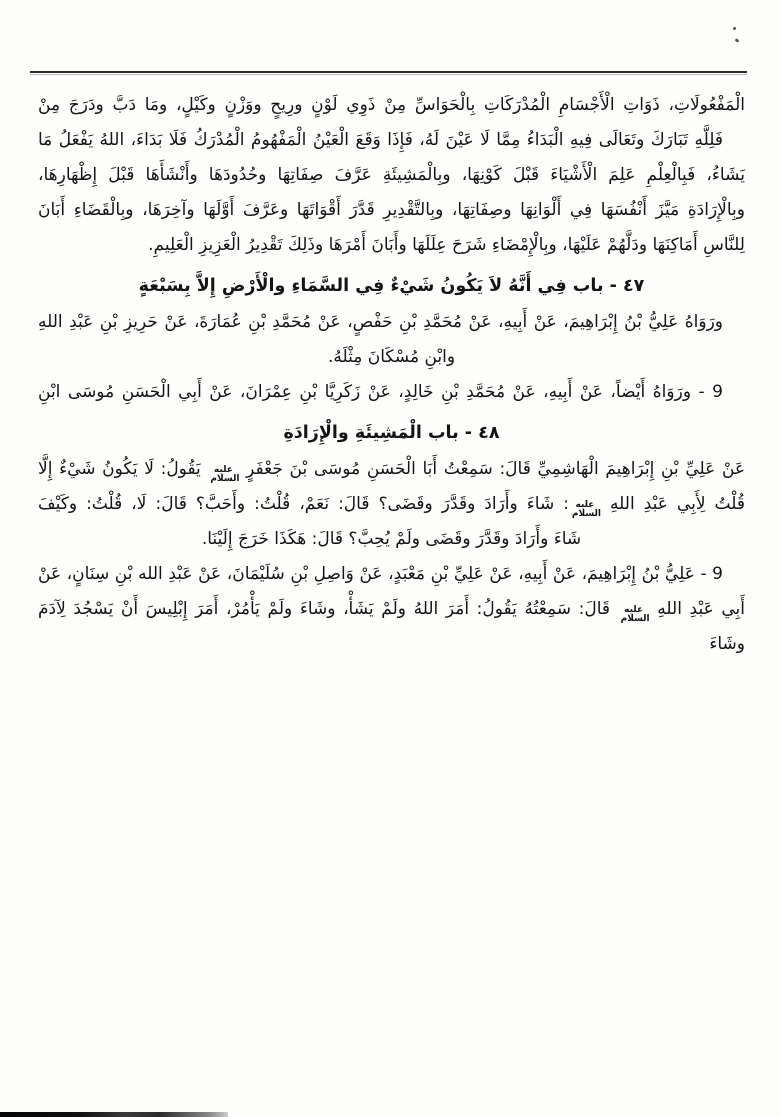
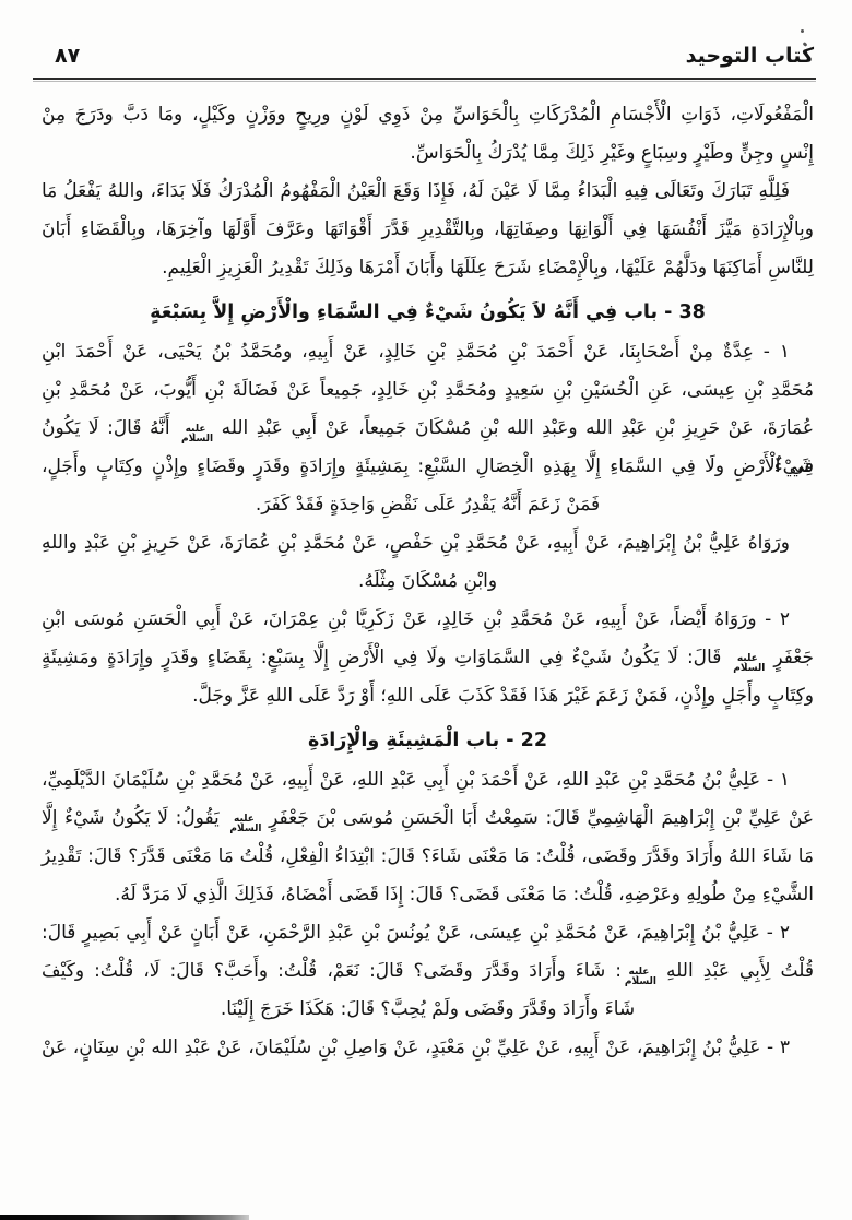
+ كتاب التوحيد
+ ٨٧
  الْمَفْعُولَاتِ، ذَوَاتِ الْأَجْسَامِ الْمُدْرَكَاتِ بِالْحَوَاسِّ مِنْ ذَوِي لَوْنٍ ورِيحٍ ووَزْنٍ وكَيْلٍ، ومَا دَبَّ ودَرَجَ مِنْ
+ إِنْسٍ وجِنٍّ وطَيْرٍ وسِبَاعٍ وغَيْرِ ذَلِكَ مِمَّا يُدْرَكُ بِالْحَوَاسِّ.
- فَلِلَّهِ تَبَارَكَ وتَعَالَى فِيهِ الْبَدَاءُ مِمَّا لَا عَيْنَ لَهُ، فَإِذَا وَقَعَ الْعَيْنُ الْمَفْهُومُ الْمُدْرَكُ فَلَا بَدَاءَ، اللهُ يَفْعَلُ مَا
+ فَلِلَّهِ تَبَارَكَ وتَعَالَى فِيهِ الْبَدَاءُ مِمَّا لَا عَيْنَ لَهُ، فَإِذَا وَقَعَ الْعَيْنُ الْمَفْهُومُ الْمُدْرَكُ فَلَا بَدَاءَ، واللهُ يَفْعَلُ مَا
- يَشَاءُ، فَبِالْعِلْمِ عَلِمَ الْأَشْيَاءَ قَبْلَ كَوْنِهَا، وبِالْمَشِيئَةِ عَرَّفَ صِفَاتِهَا وحُدُودَهَا وأَنْشَأَهَا قَبْلَ إِظْهَارِهَا،
  وبِالْإِرَادَةِ مَيَّزَ أَنْفُسَهَا فِي أَلْوَانِهَا وصِفَاتِهَا، وبِالتَّقْدِيرِ قَدَّرَ أَقْوَاتَهَا وعَرَّفَ أَوَّلَهَا وآخِرَهَا، وبِالْقَضَاءِ أَبَانَ
  لِلنَّاسِ أَمَاكِنَهَا ودَلَّهُمْ عَلَيْهَا، وبِالْإِمْضَاءِ شَرَحَ عِلَلَهَا وأَبَانَ أَمْرَهَا وذَلِكَ تَقْدِيرُ الْعَزِيزِ الْعَلِيمِ.
- ٤٧ - باب فِي أَنَّهُ لاَ يَكُونُ شَيْءٌ فِي السَّمَاءِ والْأَرْضِ إِلاَّ بِسَبْعَةٍ
+ 38 - باب فِي أَنَّهُ لاَ يَكُونُ شَيْءٌ فِي السَّمَاءِ والْأَرْضِ إِلاَّ بِسَبْعَةٍ
+ ١ - عِدَّةٌ مِنْ أَصْحَابِنَا، عَنْ أَحْمَدَ بْنِ مُحَمَّدِ بْنِ خَالِدٍ، عَنْ أَبِيهِ، ومُحَمَّدُ بْنُ يَحْيَى، عَنْ أَحْمَدَ ابْنِ
+ مُحَمَّدِ بْنِ عِيسَى، عَنِ الْحُسَيْنِ بْنِ سَعِيدٍ ومُحَمَّدِ بْنِ خَالِدٍ، جَمِيعاً عَنْ فَضَالَةَ بْنِ أَيُّوبَ، عَنْ مُحَمَّدِ بْنِ
+ عُمَارَةَ، عَنْ حَرِيزِ بْنِ عَبْدِ الله وعَبْدِ الله بْنِ مُسْكَانَ جَمِيعاً، عَنْ أَبِي عَبْدِ الله عليه السلام أَنَّهُ قَالَ: لَا يَكُونُ شَيْءٌ
+ فِي الْأَرْضِ ولَا فِي السَّمَاءِ إِلَّا بِهَذِهِ الْخِصَالِ السَّبْعِ: بِمَشِيئَةٍ وإِرَادَةٍ وقَدَرٍ وقَضَاءٍ وإِذْنٍ وكِتَابٍ وأَجَلٍ،
+ فَمَنْ زَعَمَ أَنَّهُ يَقْدِرُ عَلَى نَقْضِ وَاحِدَةٍ فَقَدْ كَفَرَ.
- ورَوَاهُ عَلِيُّ بْنُ إِبْرَاهِيمَ، عَنْ أَبِيهِ، عَنْ مُحَمَّدِ بْنِ حَفْصٍ، عَنْ مُحَمَّدِ بْنِ عُمَارَةَ، عَنْ حَرِيزِ بْنِ عَبْدِ اللهِ
+ ورَوَاهُ عَلِيُّ بْنُ إِبْرَاهِيمَ، عَنْ أَبِيهِ، عَنْ مُحَمَّدِ بْنِ حَفْصٍ، عَنْ مُحَمَّدِ بْنِ عُمَارَةَ، عَنْ حَرِيزِ بْنِ عَبْدِ واللهِ
  وابْنِ مُسْكَانَ مِثْلَهُ.
- 9 - ورَوَاهُ أَيْضاً، عَنْ أَبِيهِ، عَنْ مُحَمَّدِ بْنِ خَالِدٍ، عَنْ زَكَرِيَّا بْنِ عِمْرَانَ، عَنْ أَبِي الْحَسَنِ مُوسَى ابْنِ
+ ٢ - ورَوَاهُ أَيْضاً، عَنْ أَبِيهِ، عَنْ مُحَمَّدِ بْنِ خَالِدٍ، عَنْ زَكَرِيَّا بْنِ عِمْرَانَ، عَنْ أَبِي الْحَسَنِ مُوسَى ابْنِ
+ جَعْفَرٍ عليه السلام قَالَ: لَا يَكُونُ شَيْءٌ فِي السَّمَاوَاتِ ولَا فِي الْأَرْضِ إِلَّا بِسَبْعٍ: بِقَضَاءٍ وقَدَرٍ وإِرَادَةٍ ومَشِيئَةٍ
+ وكِتَابٍ وأَجَلٍ وإِذْنٍ، فَمَنْ زَعَمَ غَيْرَ هَذَا فَقَدْ كَذَبَ عَلَى اللهِ؛ أَوْ رَدَّ عَلَى اللهِ عَزَّ وجَلَّ.
- ٤٨ - باب الْمَشِيئَةِ والْإِرَادَةِ
+ 22 - باب الْمَشِيئَةِ والْإِرَادَةِ
+ ١ - عَلِيُّ بْنُ مُحَمَّدِ بْنِ عَبْدِ اللهِ، عَنْ أَحْمَدَ بْنِ أَبِي عَبْدِ اللهِ، عَنْ أَبِيهِ، عَنْ مُحَمَّدِ بْنِ سُلَيْمَانَ الدَّيْلَمِيِّ،
  عَنْ عَلِيِّ بْنِ إِبْرَاهِيمَ الْهَاشِمِيِّ قَالَ: سَمِعْتُ أَبَا الْحَسَنِ مُوسَى بْنَ جَعْفَرٍ عليه السلام يَقُولُ: لَا يَكُونُ شَيْءٌ إِلَّا
+ مَا شَاءَ اللهُ وأَرَادَ وقَدَّرَ وقَضَى، قُلْتُ: مَا مَعْنَى شَاءَ؟ قَالَ: ابْتِدَاءُ الْفِعْلِ، قُلْتُ مَا مَعْنَى قَدَّرَ؟ قَالَ: تَقْدِيرُ
+ الشَّيْءِ مِنْ طُولِهِ وعَرْضِهِ، قُلْتُ: مَا مَعْنَى قَضَى؟ قَالَ: إِذَا قَضَى أَمْضَاهُ، فَذَلِكَ الَّذِي لَا مَرَدَّ لَهُ.
+ ٢ - عَلِيُّ بْنُ إِبْرَاهِيمَ، عَنْ مُحَمَّدِ بْنِ عِيسَى، عَنْ يُونُسَ بْنِ عَبْدِ الرَّحْمَنِ، عَنْ أَبَانٍ عَنْ أَبِي بَصِيرٍ قَالَ:
  قُلْتُ لِأَبِي عَبْدِ اللهِ عليه السلام: شَاءَ وأَرَادَ وقَدَّرَ وقَضَى؟ قَالَ: نَعَمْ، قُلْتُ: وأَحَبَّ؟ قَالَ: لَا، قُلْتُ: وكَيْفَ
  شَاءَ وأَرَادَ وقَدَّرَ وقَضَى ولَمْ يُحِبَّ؟ قَالَ: هَكَذَا خَرَجَ إِلَيْنَا.
- 9 - عَلِيُّ بْنُ إِبْرَاهِيمَ، عَنْ أَبِيهِ، عَنْ عَلِيِّ بْنِ مَعْبَدٍ، عَنْ وَاصِلِ بْنِ سُلَيْمَانَ، عَنْ عَبْدِ الله بْنِ سِنَانٍ، عَنْ
+ ٣ - عَلِيُّ بْنُ إِبْرَاهِيمَ، عَنْ أَبِيهِ، عَنْ عَلِيِّ بْنِ مَعْبَدٍ، عَنْ وَاصِلِ بْنِ سُلَيْمَانَ، عَنْ عَبْدِ الله بْنِ سِنَانٍ، عَنْ
- أَبِي عَبْدِ اللهِ عليه السلام قَالَ: سَمِعْتُهُ يَقُولُ: أَمَرَ اللهُ ولَمْ يَشَأْ، وشَاءَ ولَمْ يَأْمُرْ، أَمَرَ إِبْلِيسَ أَنْ يَسْجُدَ لِآدَمَ وشَاءَ
